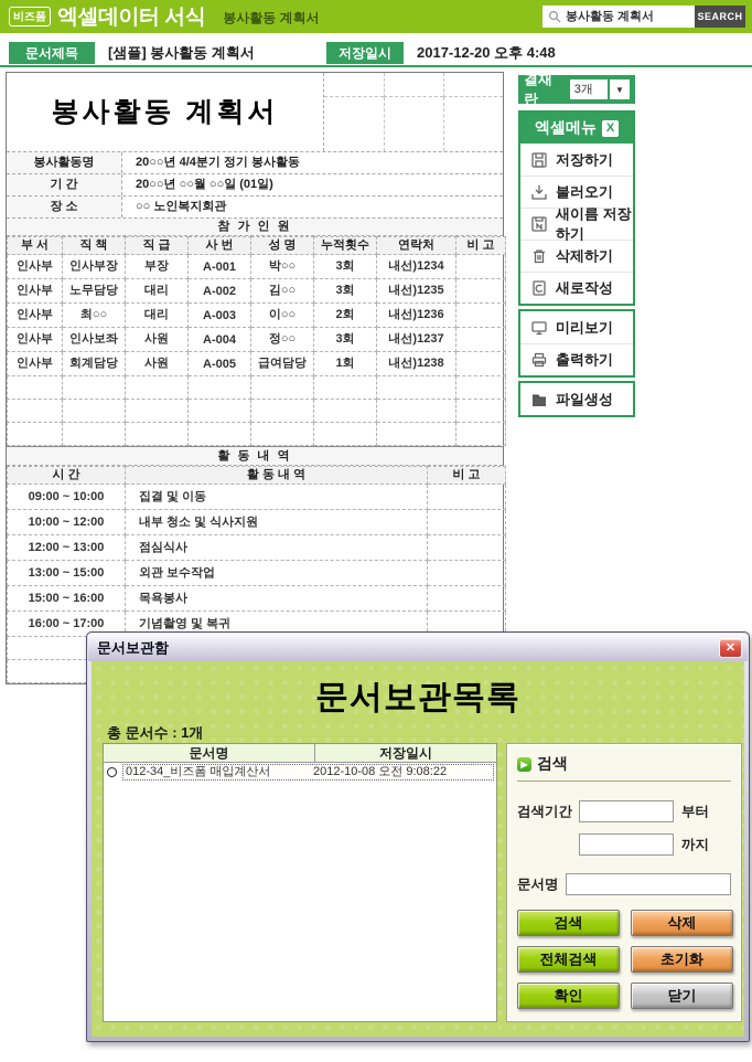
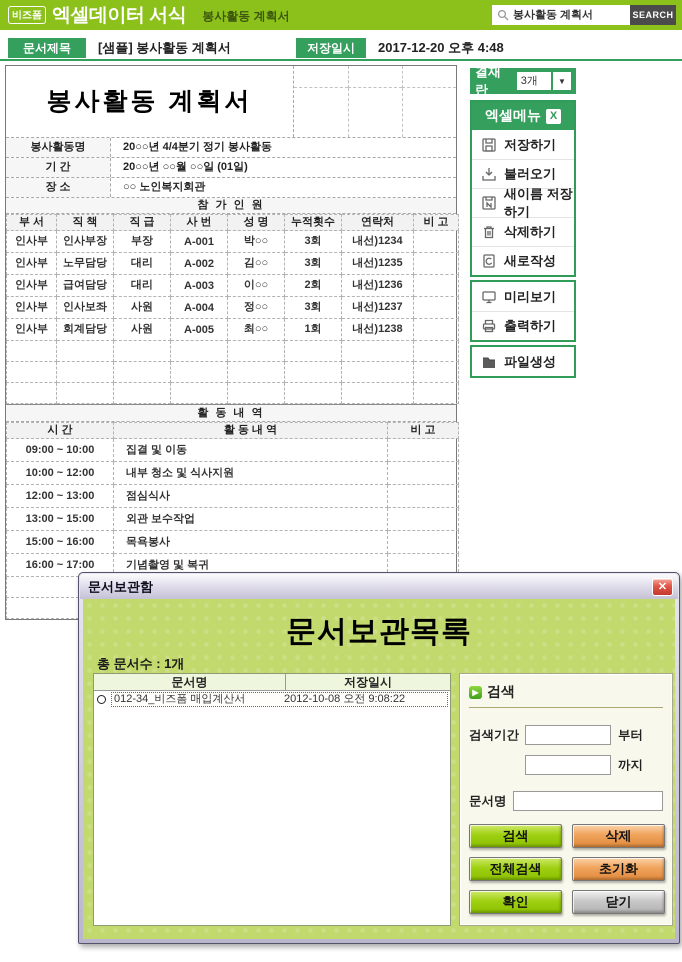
  비즈폼
  엑셀데이터 서식
  봉사활동 계획서
  봉사활동 계획서
  SEARCH
  문서제목
  [샘플] 봉사활동 계획서
  저장일시
  2017-12-20 오후 4:48
  봉사활동 계획서
  봉사활동명
  20○○년 4/4분기 정기 봉사활동
  기 간
  20○○년 ○○월 ○○일 (01일)
  장 소
  ○○ 노인복지회관
  참 가 인 원
  	부 서	직 책	직 급	사 번	성 명	누적횟수	연락처	비 고
  인사부	인사부장	부장	A-001	박○○	3회	내선)1234
  인사부	노무담당	대리	A-002	김○○	3회	내선)1235
- 인사부	최○○	대리	A-003	이○○	2회	내선)1236
+ 인사부	급여담당	대리	A-003	이○○	2회	내선)1236
  인사부	인사보좌	사원	A-004	정○○	3회	내선)1237
- 인사부	회계담당	사원	A-005	급여담당	1회	내선)1238
+ 인사부	회계담당	사원	A-005	최○○	1회	내선)1238
  활 동 내 역
  	시 간	활 동 내 역	비 고
  09:00 ~ 10:00	집결 및 이동
  10:00 ~ 12:00	내부 청소 및 식사지원
  12:00 ~ 13:00	점심식사
  13:00 ~ 15:00	외관 보수작업
  15:00 ~ 16:00	목욕봉사
  16:00 ~ 17:00	기념촬영 및 복귀
  결재란
  3개
  ▼
  엑셀메뉴
  X
  저장하기
  불러오기
  새이름 저장하기
  삭제하기
  새로작성
  미리보기
  출력하기
  파일생성
  문서보관함
  ✕
  문서보관목록
  총 문서수 : 1개
  문서명
  저장일시
  012-34_비즈폼 매입계산서
  2012-10-08 오전 9:08:22
  ▶
  검색
  검색기간
  부터
  까지
  문서명
  검색
  삭제
  전체검색
  초기화
  확인
  닫기
